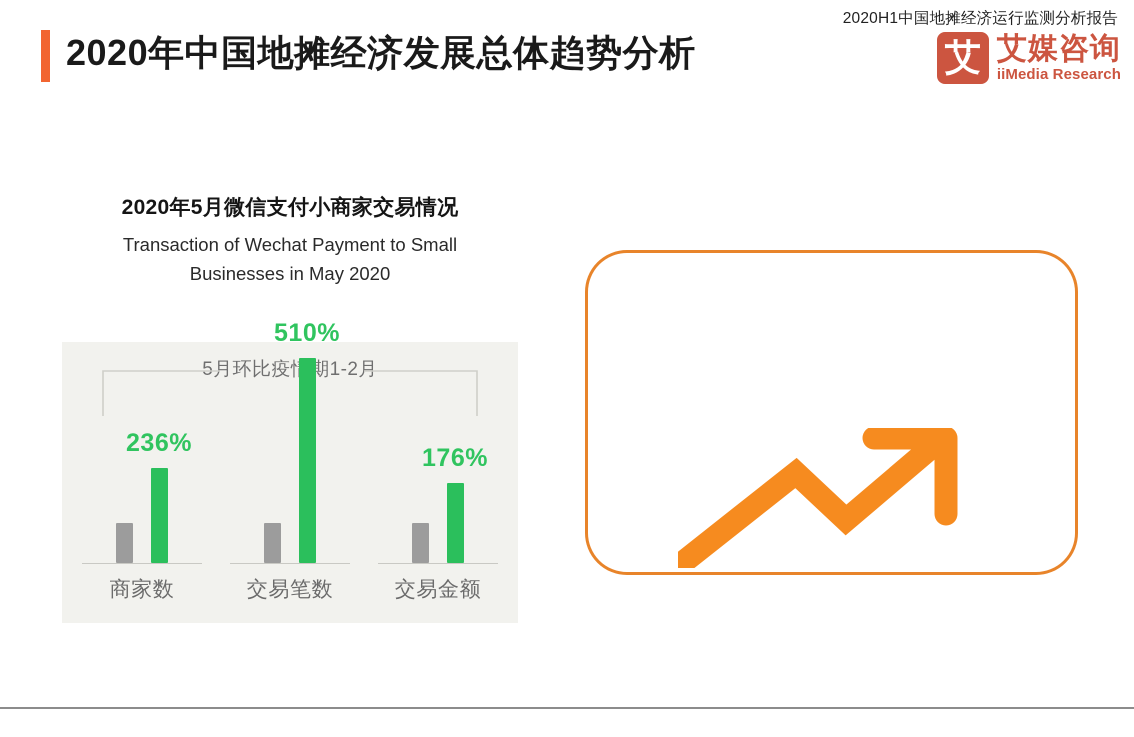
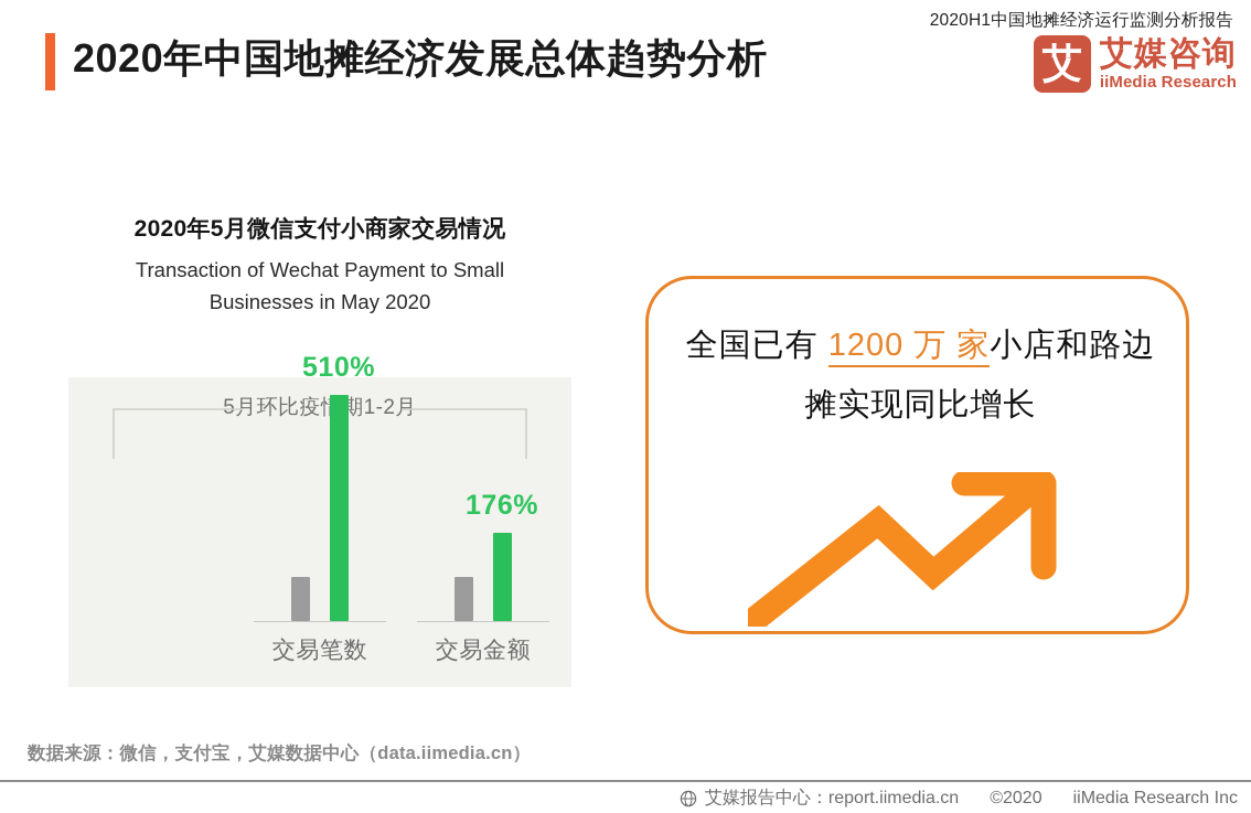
  2020H1中国地摊经济运行监测分析报告
  2020年中国地摊经济发展总体趋势分析
  艾
  艾媒咨询
  iiMedia Research
  2020年5月微信支付小商家交易情况
  Transaction of Wechat Payment to Small
  Businesses in May 2020
  5月环比疫期1-2月
- 236%
- 商家数
  510%
  交易笔数
  176%
  交易金额
+ 全国已有 1200 万 家小店和路边摊实现同比增长
+ 数据来源：微信，支付宝，艾媒数据中心（data.iimedia.cn）
+ 艾媒报告中心：report.iimedia.cn
+ ©2020
+ iiMedia Research Inc
